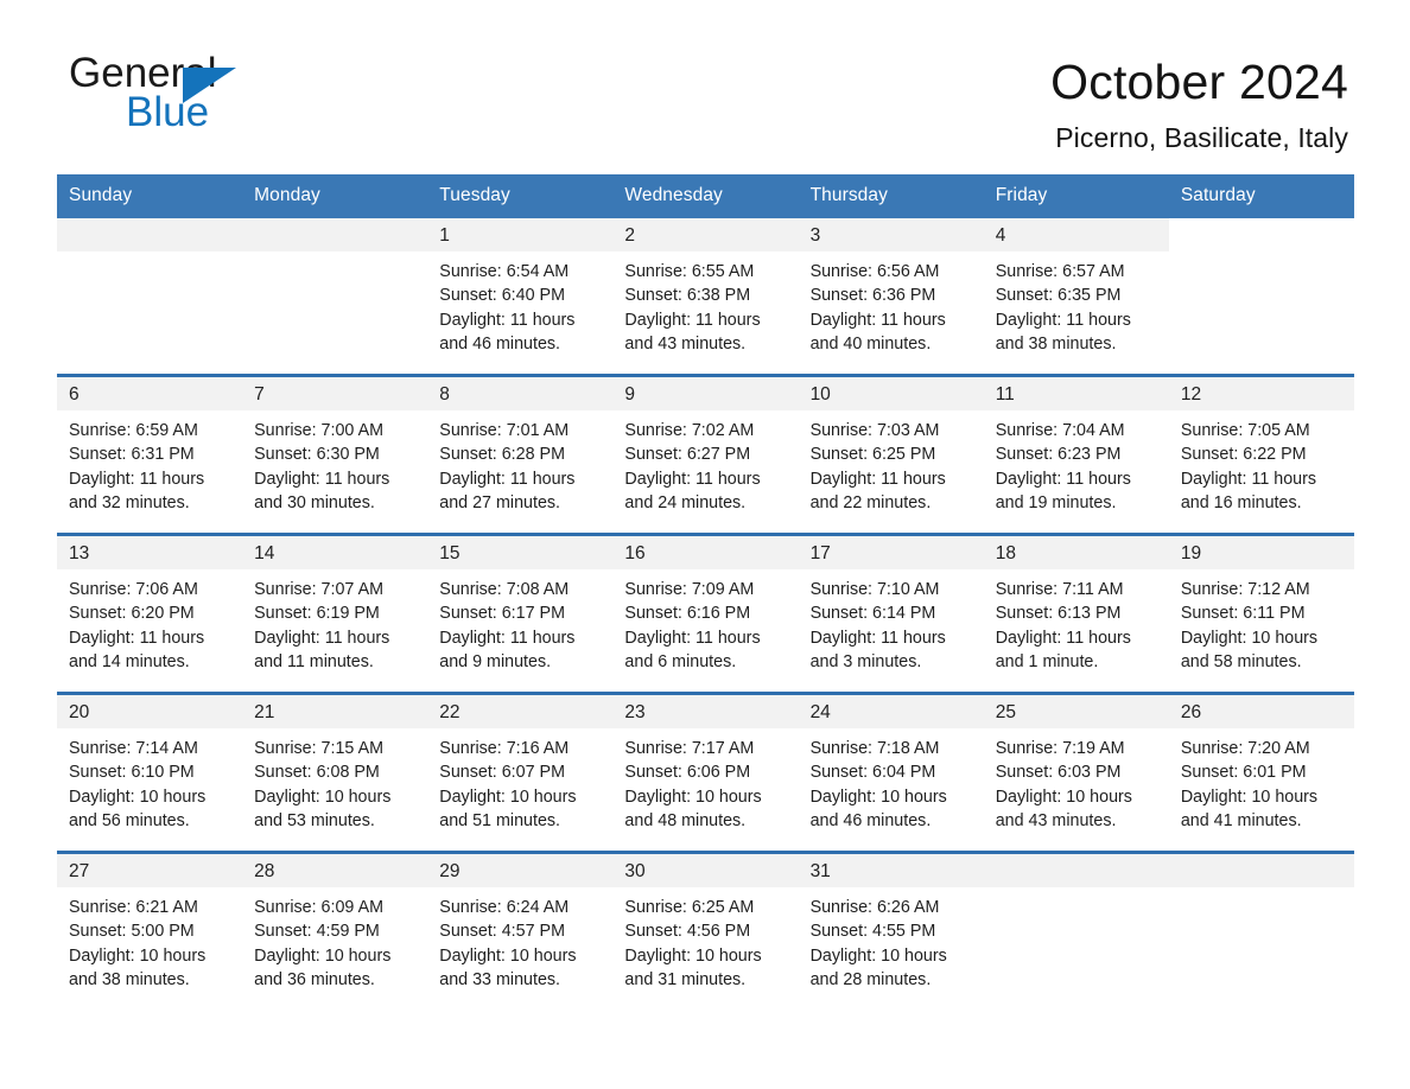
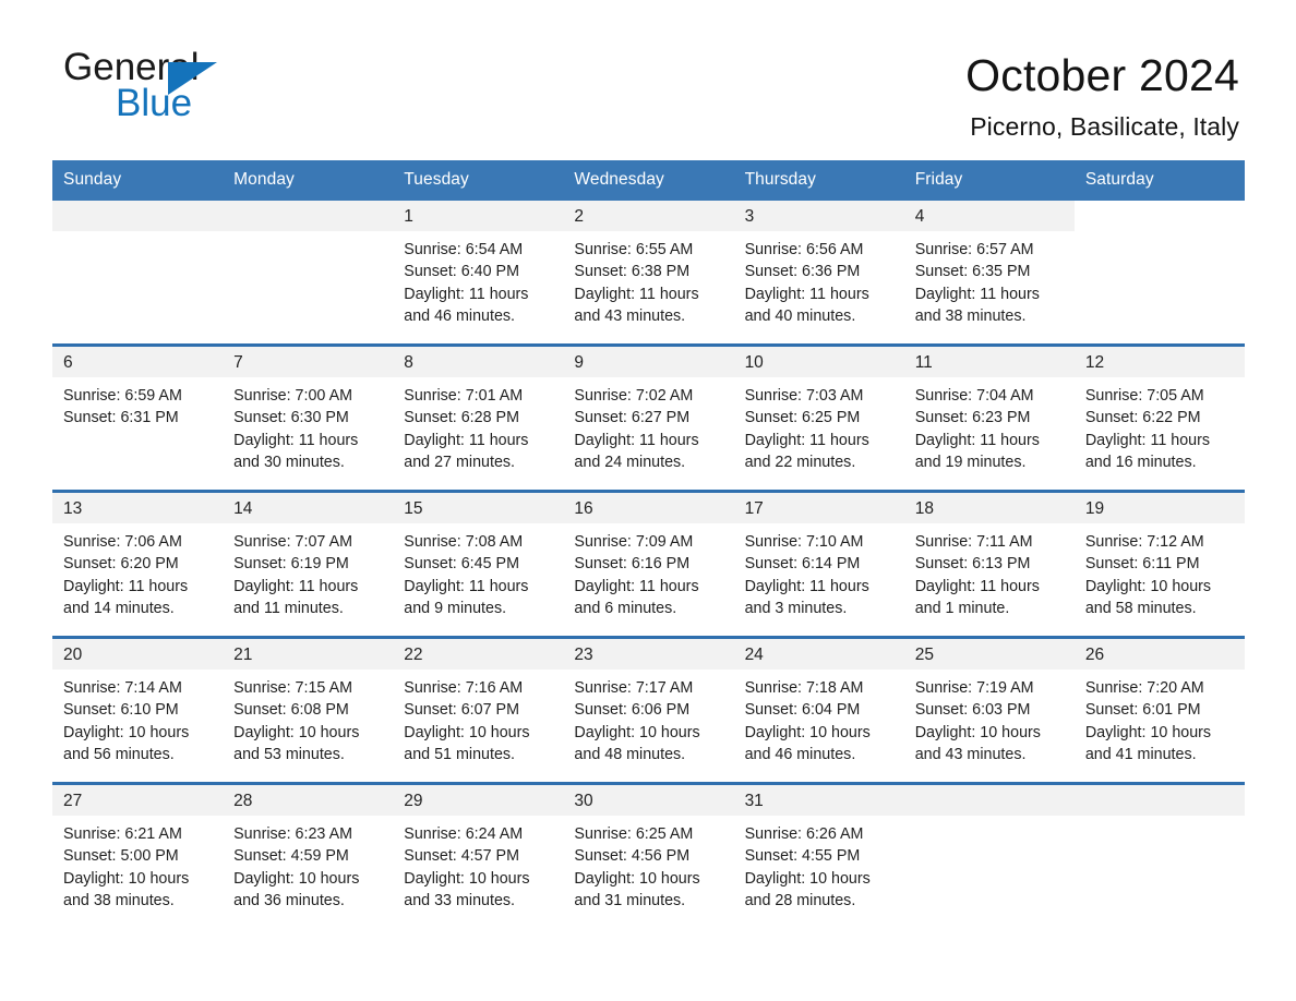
  General
  Blue
  October 2024
  Picerno, Basilicate, Italy
  Sunday
  Monday
  Tuesday
  Wednesday
  Thursday
  Friday
  Saturday
  1
  Sunrise: 6:54 AM
  Sunset: 6:40 PM
  Daylight: 11 hours and 46 minutes.
  2
  Sunrise: 6:55 AM
  Sunset: 6:38 PM
  Daylight: 11 hours and 43 minutes.
  3
  Sunrise: 6:56 AM
  Sunset: 6:36 PM
  Daylight: 11 hours and 40 minutes.
  4
  Sunrise: 6:57 AM
  Sunset: 6:35 PM
  Daylight: 11 hours and 38 minutes.
  6
  Sunrise: 6:59 AM
  Sunset: 6:31 PM
- Daylight: 11 hours and 32 minutes.
  7
  Sunrise: 7:00 AM
  Sunset: 6:30 PM
  Daylight: 11 hours and 30 minutes.
  8
  Sunrise: 7:01 AM
  Sunset: 6:28 PM
  Daylight: 11 hours and 27 minutes.
  9
  Sunrise: 7:02 AM
  Sunset: 6:27 PM
  Daylight: 11 hours and 24 minutes.
  10
  Sunrise: 7:03 AM
  Sunset: 6:25 PM
  Daylight: 11 hours and 22 minutes.
  11
  Sunrise: 7:04 AM
  Sunset: 6:23 PM
  Daylight: 11 hours and 19 minutes.
  12
  Sunrise: 7:05 AM
  Sunset: 6:22 PM
  Daylight: 11 hours and 16 minutes.
  13
  Sunrise: 7:06 AM
  Sunset: 6:20 PM
  Daylight: 11 hours and 14 minutes.
  14
  Sunrise: 7:07 AM
  Sunset: 6:19 PM
  Daylight: 11 hours and 11 minutes.
  15
  Sunrise: 7:08 AM
- Sunset: 6:17 PM
+ Sunset: 6:45 PM
  Daylight: 11 hours and 9 minutes.
  16
  Sunrise: 7:09 AM
  Sunset: 6:16 PM
  Daylight: 11 hours and 6 minutes.
  17
  Sunrise: 7:10 AM
  Sunset: 6:14 PM
  Daylight: 11 hours and 3 minutes.
  18
  Sunrise: 7:11 AM
  Sunset: 6:13 PM
  Daylight: 11 hours and 1 minute.
  19
  Sunrise: 7:12 AM
  Sunset: 6:11 PM
  Daylight: 10 hours and 58 minutes.
  20
  Sunrise: 7:14 AM
  Sunset: 6:10 PM
  Daylight: 10 hours and 56 minutes.
  21
  Sunrise: 7:15 AM
  Sunset: 6:08 PM
  Daylight: 10 hours and 53 minutes.
  22
  Sunrise: 7:16 AM
  Sunset: 6:07 PM
  Daylight: 10 hours and 51 minutes.
  23
  Sunrise: 7:17 AM
  Sunset: 6:06 PM
  Daylight: 10 hours and 48 minutes.
  24
  Sunrise: 7:18 AM
  Sunset: 6:04 PM
  Daylight: 10 hours and 46 minutes.
  25
  Sunrise: 7:19 AM
  Sunset: 6:03 PM
  Daylight: 10 hours and 43 minutes.
  26
  Sunrise: 7:20 AM
  Sunset: 6:01 PM
  Daylight: 10 hours and 41 minutes.
  27
  Sunrise: 6:21 AM
  Sunset: 5:00 PM
  Daylight: 10 hours and 38 minutes.
  28
- Sunrise: 6:09 AM
+ Sunrise: 6:23 AM
  Sunset: 4:59 PM
  Daylight: 10 hours and 36 minutes.
  29
  Sunrise: 6:24 AM
  Sunset: 4:57 PM
  Daylight: 10 hours and 33 minutes.
  30
  Sunrise: 6:25 AM
  Sunset: 4:56 PM
  Daylight: 10 hours and 31 minutes.
  31
  Sunrise: 6:26 AM
  Sunset: 4:55 PM
  Daylight: 10 hours and 28 minutes.
